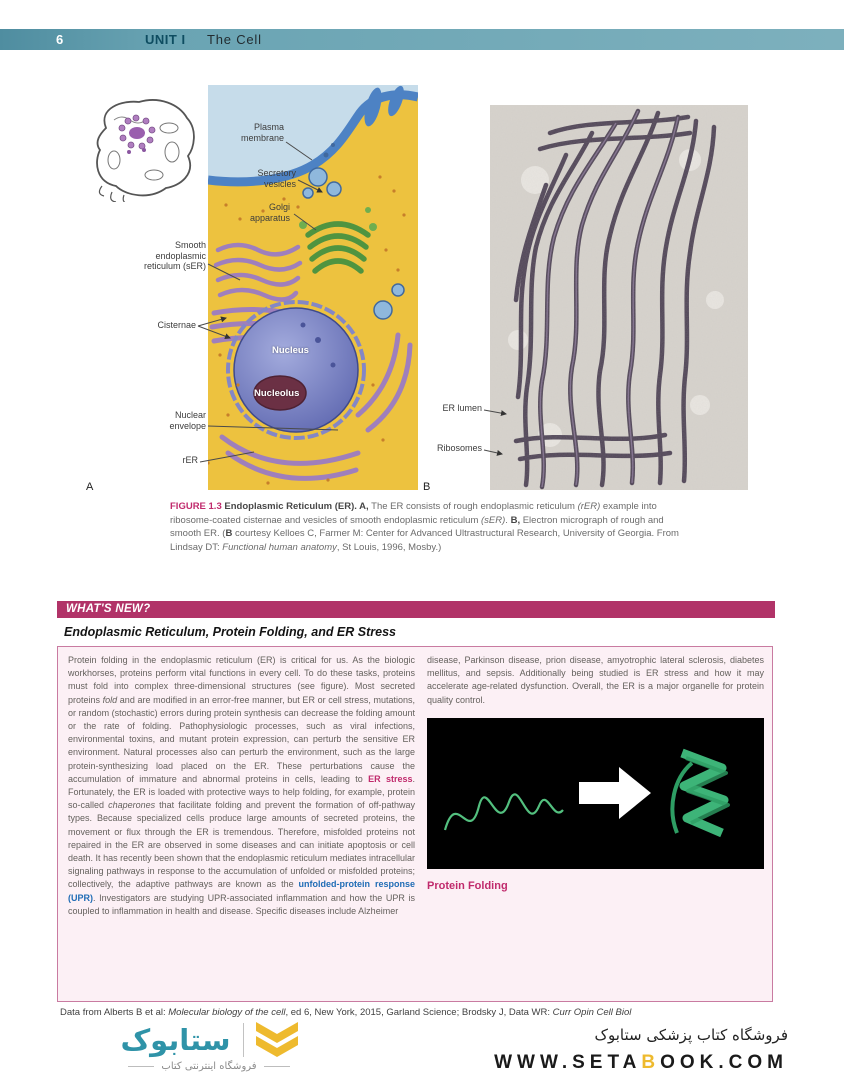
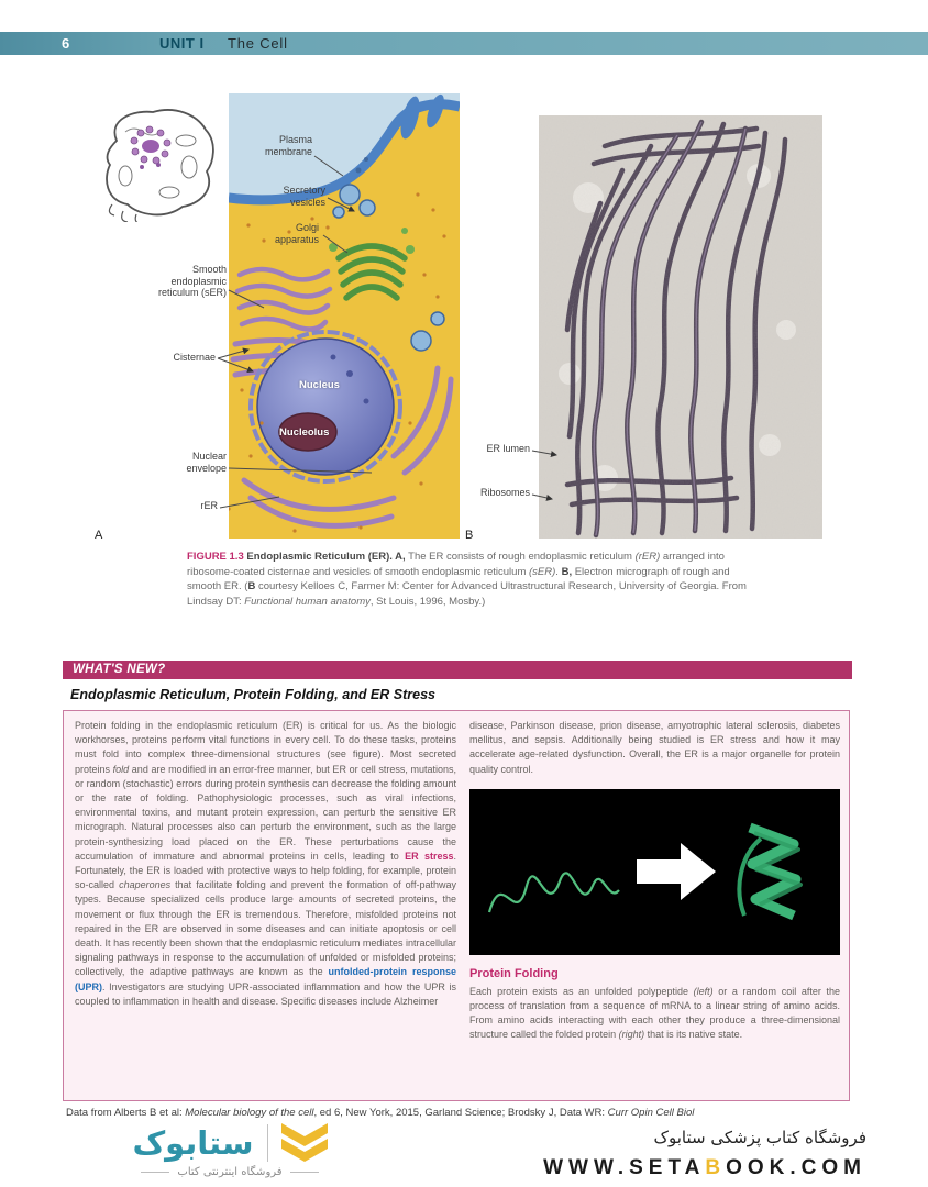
  6
  UNIT I
  The Cell
  Plasma
  membrane
  Secretory
  vesicles
  Golgi
  apparatus
  Smooth
  endoplasmic
  reticulum (sER)
  Cisternae
  Nuclear
  envelope
  rER
  ER lumen
  Ribosomes
  Nucleus
  Nucleolus
  A
  B
- FIGURE 1.3 Endoplasmic Reticulum (ER). A, The ER consists of rough endoplasmic reticulum (rER) example into ribosome-coated cisternae and vesicles of smooth endoplasmic reticulum (sER). B, Electron micrograph of rough and smooth ER. (B courtesy Kelloes C, Farmer M: Center for Advanced Ultrastructural Research, University of Georgia. From Lindsay DT: Functional human anatomy, St Louis, 1996, Mosby.)
+ FIGURE 1.3 Endoplasmic Reticulum (ER). A, The ER consists of rough endoplasmic reticulum (rER) arranged into ribosome-coated cisternae and vesicles of smooth endoplasmic reticulum (sER). B, Electron micrograph of rough and smooth ER. (B courtesy Kelloes C, Farmer M: Center for Advanced Ultrastructural Research, University of Georgia. From Lindsay DT: Functional human anatomy, St Louis, 1996, Mosby.)
  WHAT'S NEW?
  Endoplasmic Reticulum, Protein Folding, and ER Stress
- Protein folding in the endoplasmic reticulum (ER) is critical for us. As the biologic workhorses, proteins perform vital functions in every cell. To do these tasks, proteins must fold into complex three-dimensional structures (see figure). Most secreted proteins fold and are modified in an error-free manner, but ER or cell stress, mutations, or random (stochastic) errors during protein synthesis can decrease the folding amount or the rate of folding. Pathophysiologic processes, such as viral infections, environmental toxins, and mutant protein expression, can perturb the sensitive ER environment. Natural processes also can perturb the environment, such as the large protein-synthesizing load placed on the ER. These perturbations cause the accumulation of immature and abnormal proteins in cells, leading to ER stress. Fortunately, the ER is loaded with protective ways to help folding, for example, protein so-called chaperones that facilitate folding and prevent the formation of off-pathway types. Because specialized cells produce large amounts of secreted proteins, the movement or flux through the ER is tremendous. Therefore, misfolded proteins not repaired in the ER are observed in some diseases and can initiate apoptosis or cell death. It has recently been shown that the endoplasmic reticulum mediates intracellular signaling pathways in response to the accumulation of unfolded or misfolded proteins; collectively, the adaptive pathways are known as the unfolded-protein response (UPR). Investigators are studying UPR-associated inflammation and how the UPR is coupled to inflammation in health and disease. Specific diseases include Alzheimer
+ Protein folding in the endoplasmic reticulum (ER) is critical for us. As the biologic workhorses, proteins perform vital functions in every cell. To do these tasks, proteins must fold into complex three-dimensional structures (see figure). Most secreted proteins fold and are modified in an error-free manner, but ER or cell stress, mutations, or random (stochastic) errors during protein synthesis can decrease the folding amount or the rate of folding. Pathophysiologic processes, such as viral infections, environmental toxins, and mutant protein expression, can perturb the sensitive ER micrograph. Natural processes also can perturb the environment, such as the large protein-synthesizing load placed on the ER. These perturbations cause the accumulation of immature and abnormal proteins in cells, leading to ER stress. Fortunately, the ER is loaded with protective ways to help folding, for example, protein so-called chaperones that facilitate folding and prevent the formation of off-pathway types. Because specialized cells produce large amounts of secreted proteins, the movement or flux through the ER is tremendous. Therefore, misfolded proteins not repaired in the ER are observed in some diseases and can initiate apoptosis or cell death. It has recently been shown that the endoplasmic reticulum mediates intracellular signaling pathways in response to the accumulation of unfolded or misfolded proteins; collectively, the adaptive pathways are known as the unfolded-protein response (UPR). Investigators are studying UPR-associated inflammation and how the UPR is coupled to inflammation in health and disease. Specific diseases include Alzheimer
  disease, Parkinson disease, prion disease, amyotrophic lateral sclerosis, diabetes mellitus, and sepsis. Additionally being studied is ER stress and how it may accelerate age-related dysfunction. Overall, the ER is a major organelle for protein quality control.
  Protein Folding
+ Each protein exists as an unfolded polypeptide (left) or a random coil after the process of translation from a sequence of mRNA to a linear string of amino acids. From amino acids interacting with each other they produce a three-dimensional structure called the folded protein (right) that is its native state.
  Data from Alberts B et al: Molecular biology of the cell, ed 6, New York, 2015, Garland Science; Brodsky J, Data WR: Curr Opin Cell Biol
  ستابوک
  فروشگاه اینترنتی کتاب
  فروشگاه کتاب پزشکی ستابوک
  WWW.SETABOOK.COM
